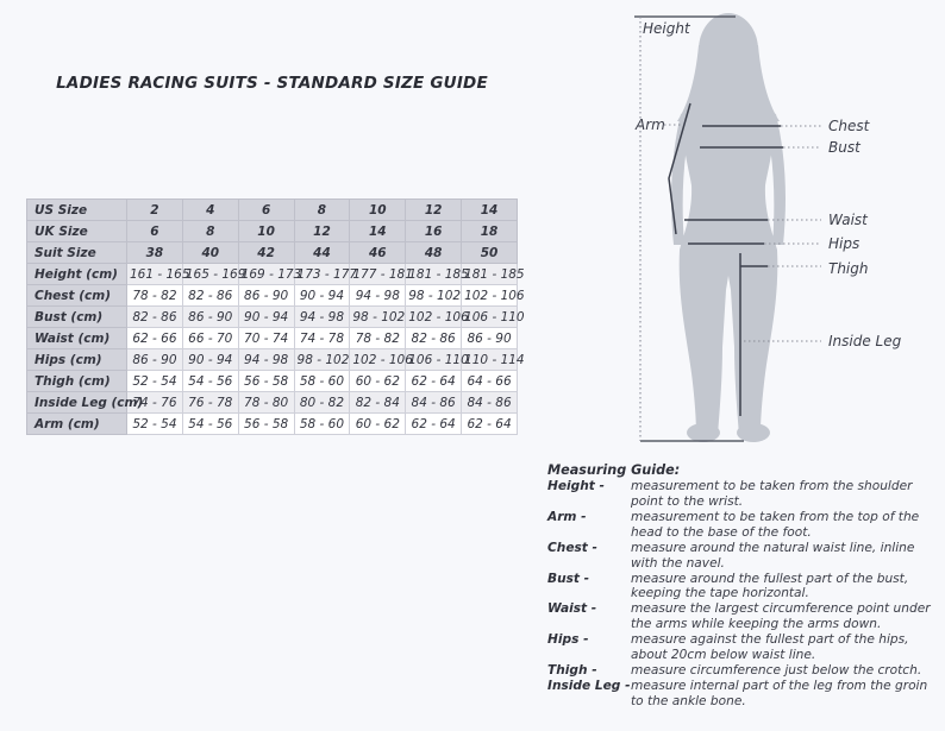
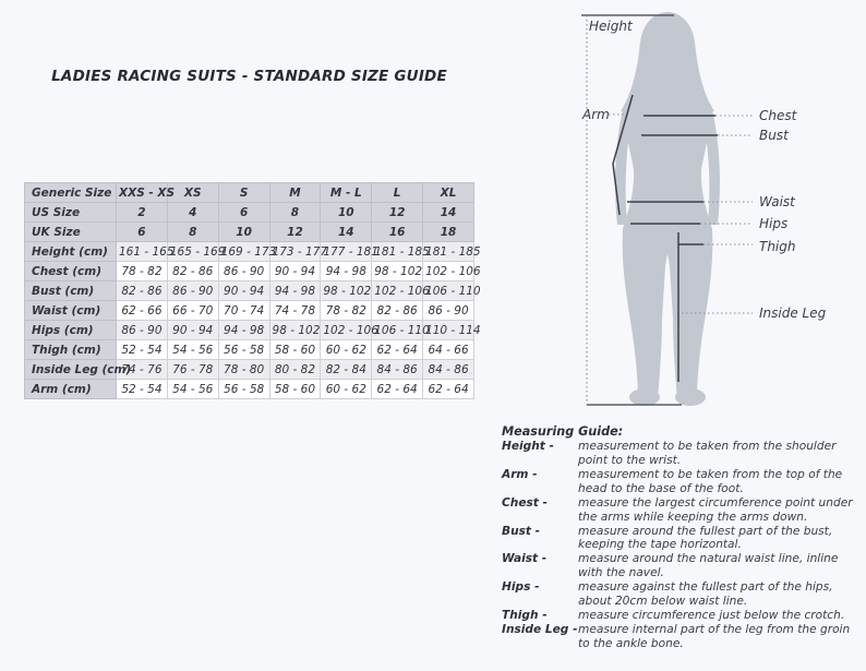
  LADIES RACING SUITS - STANDARD SIZE GUIDE
+ Generic Size	XXS - XS	XS	S	M	M - L	L	XL
  US Size	2	4	6	8	10	12	14
  UK Size	6	8	10	12	14	16	18
- Suit Size	38	40	42	44	46	48	50
  Height (cm)	161 - 16	165 - 16	169 - 17	173 - 17	177 - 18	181 - 18	181 - 185
  Chest (cm)	78 - 82	82 - 86	86 - 90	90 - 94	94 - 98	98 - 102	102 - 106
  Bust (cm)	82 - 86	86 - 90	90 - 94	94 - 98	98 - 102	102 - 10	106 - 110
  Waist (cm)	62 - 66	66 - 70	70 - 74	74 - 78	78 - 82	82 - 86	86 - 90
  Hips (cm)	86 - 90	90 - 94	94 - 98	98 - 102	102 - 10	106 - 11	110 - 114
  Thigh (cm)	52 - 54	54 - 56	56 - 58	58 - 60	60 - 62	62 - 64	64 - 66
  Inside Leg (cm	74 - 76	76 - 78	78 - 80	80 - 82	82 - 84	84 - 86	84 - 86
  Arm (cm)	52 - 54	54 - 56	56 - 58	58 - 60	60 - 62	62 - 64	62 - 64
  Height
  Arm
  Chest
  Bust
  Waist
  Hips
  Thigh
  Inside Leg
  Measuring Guide:
  Height -
  measurement to be taken from the shoulder point to the wrist.
  Arm -
  measurement to be taken from the top of the head to the base of the foot.
  Chest -
- measure around the natural waist line, inline with the navel.
+ measure the largest circumference point under the arms while keeping the arms down.
  Bust -
  measure around the fullest part of the bust, keeping the tape horizontal.
  Waist -
- measure the largest circumference point under the arms while keeping the arms down.
+ measure around the natural waist line, inline with the navel.
  Hips -
  measure against the fullest part of the hips, about 20cm below waist line.
  Thigh -
  measure circumference just below the crotch.
  Inside Leg -
  measure internal part of the leg from the groin to the ankle bone.
